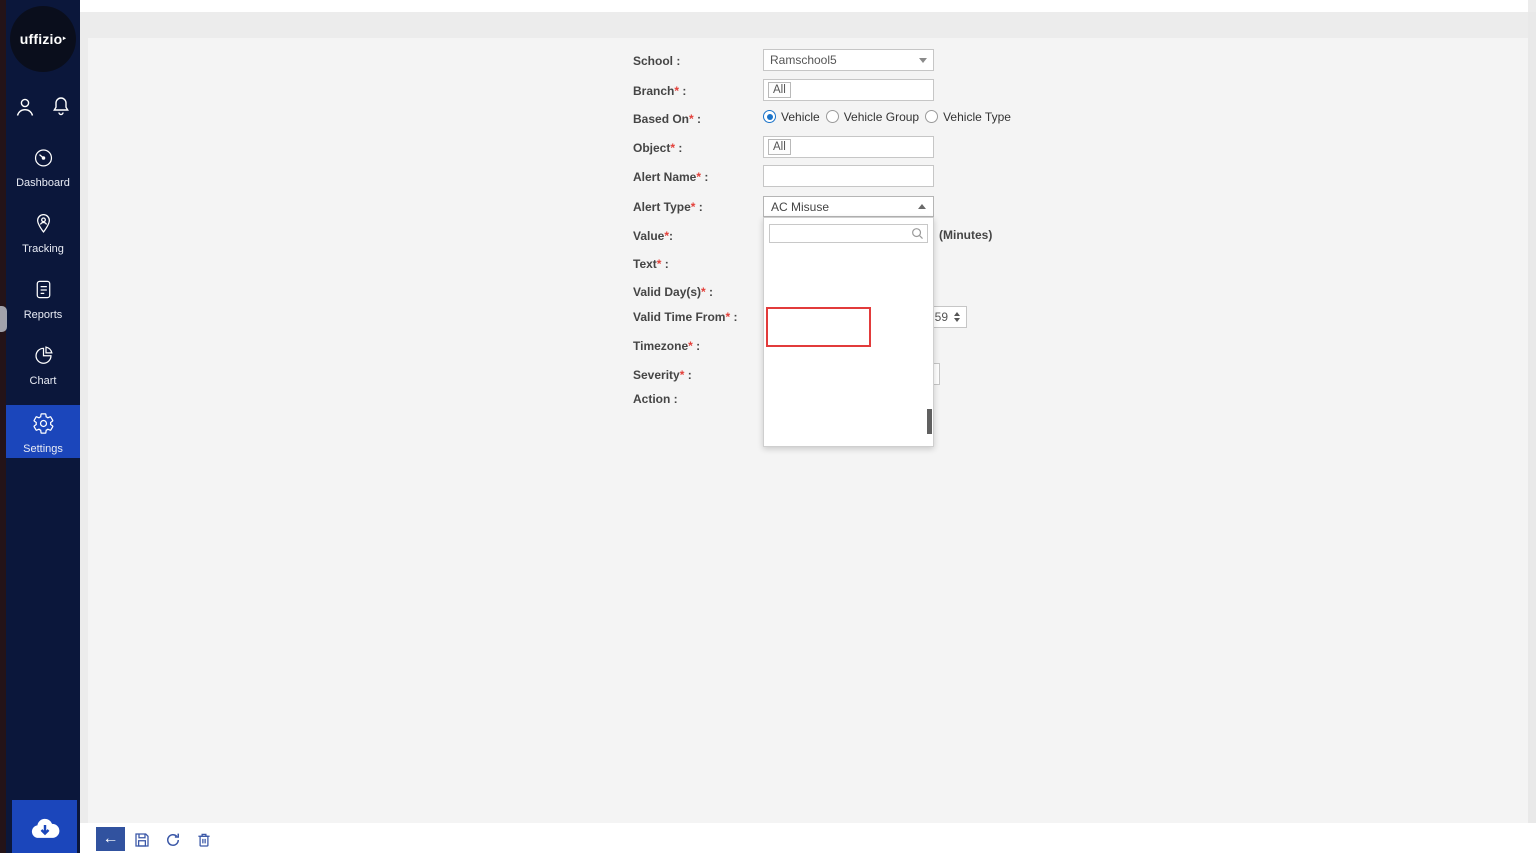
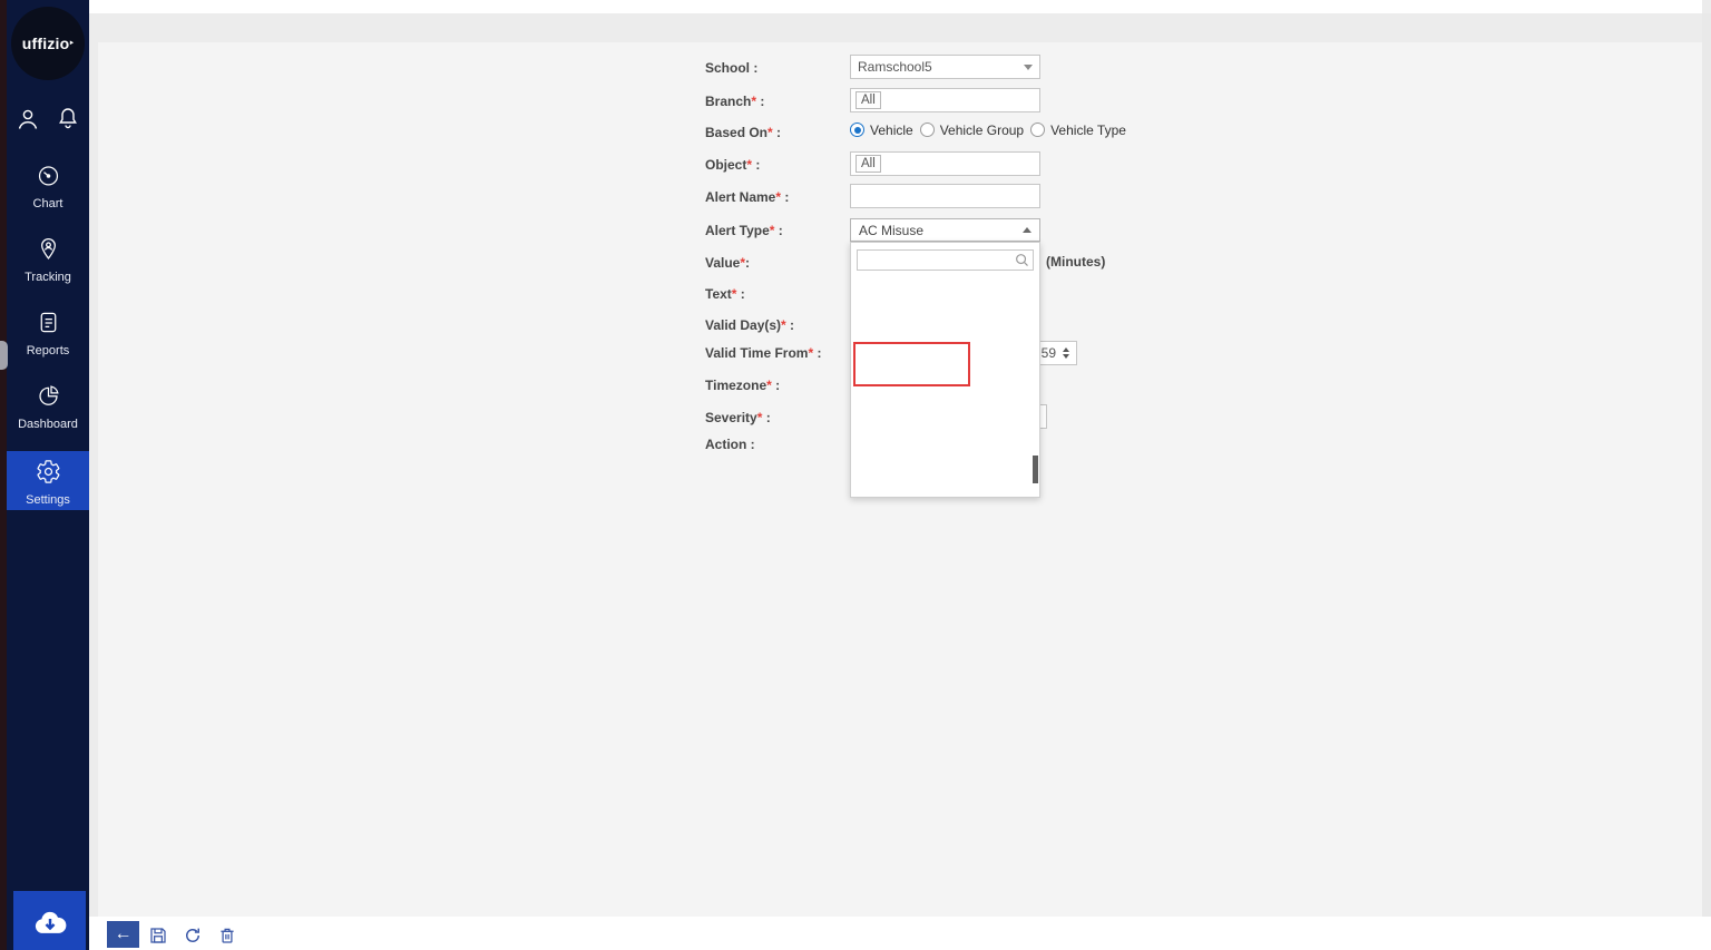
  uffizio
- Dashboard
+ Chart
  Tracking
  Reports
- Chart
+ Dashboard
  Settings
  School :
  Branch* :
  Based On* :
  Object* :
  Alert Name* :
  Alert Type* :
  Value*:
  Text* :
  Valid Day(s)* :
  Valid Time From* :
  Timezone* :
  Severity* :
  Action :
  Ramschool5
  All
  Vehicle
  Vehicle Group
  Vehicle Type
  All
  (Minutes)
  AC Misuse
  ←
